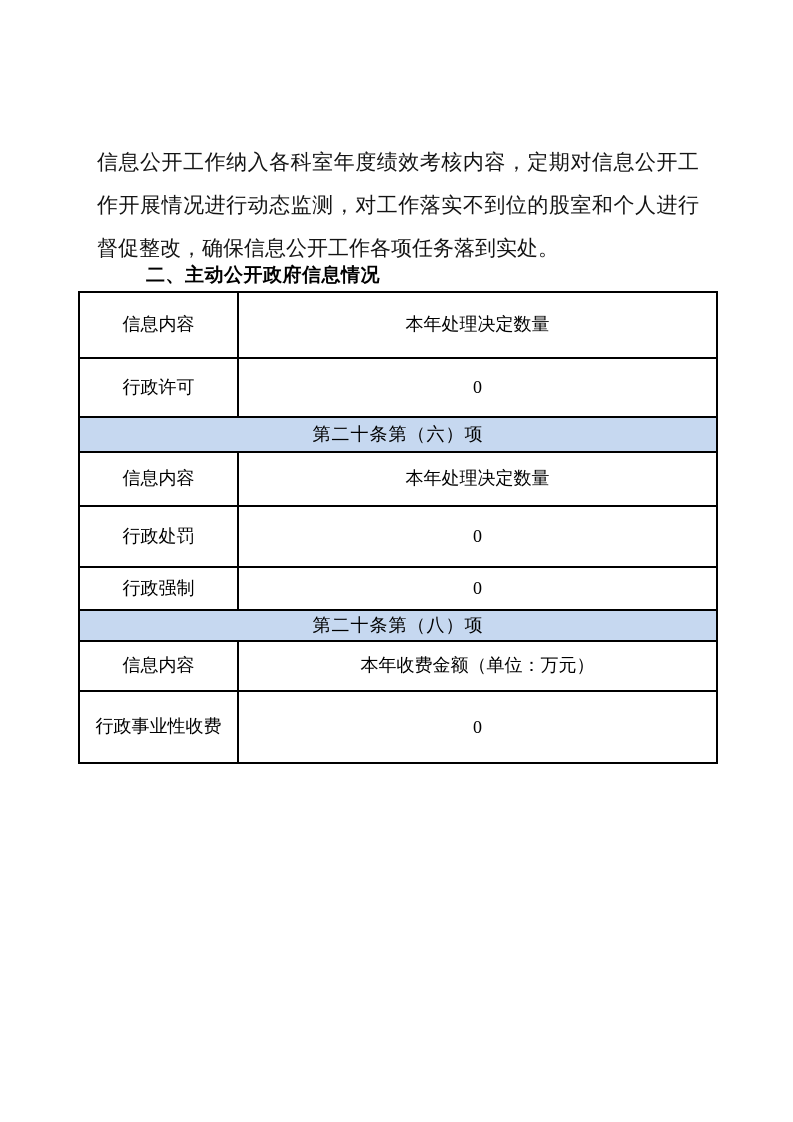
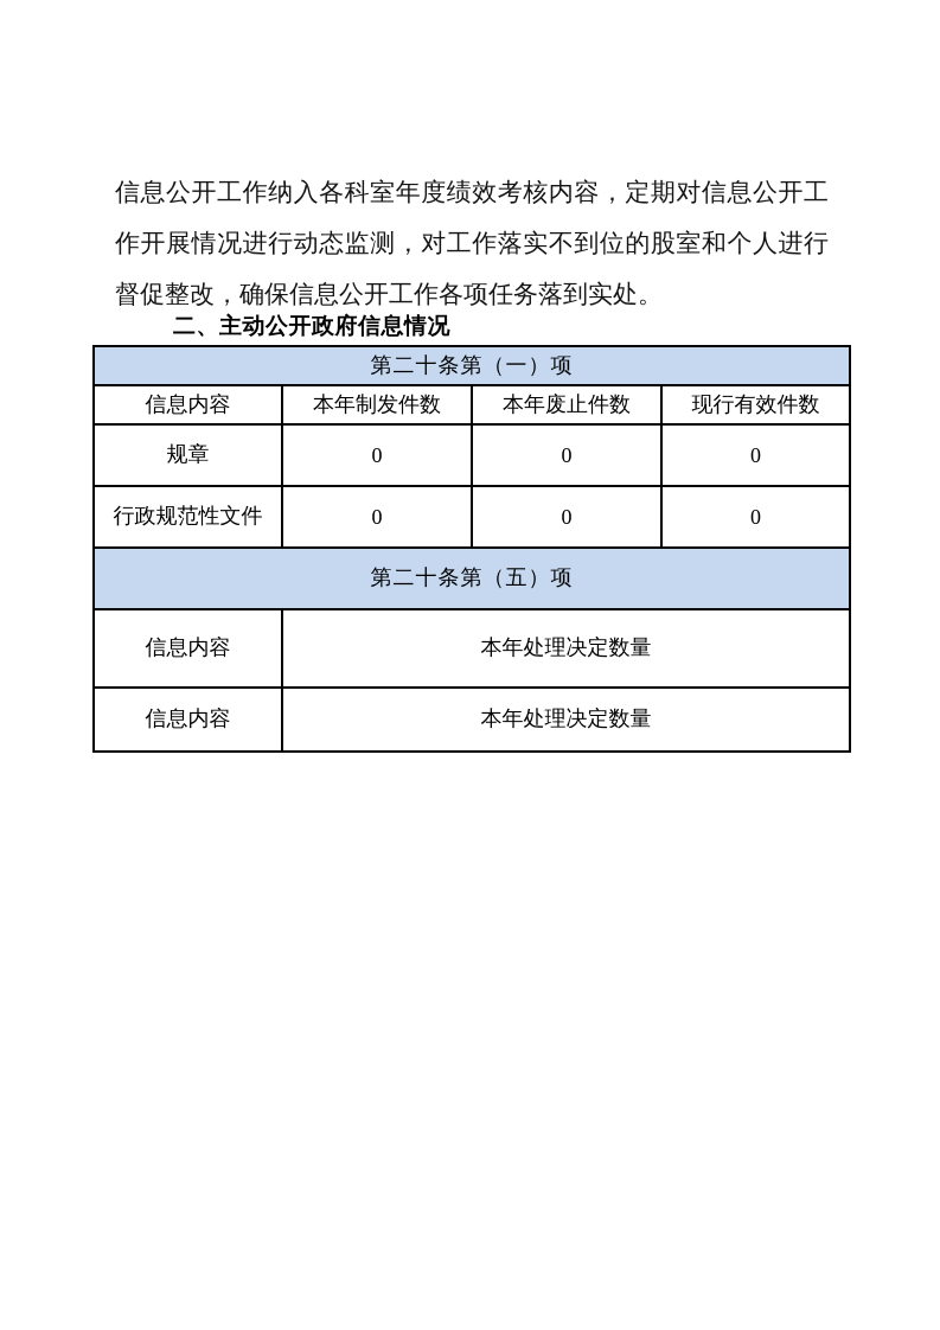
  信息公开工作纳入各科室年度绩效考核内容，定期对信息公开工作开展情况进行动态监测，对工作落实不到位的股室和个人进行督促整改，确保信息公开工作各项任务落到实处。
  二、主动公开政府信息情况
+ 第二十条第（一）项
+ 信息内容	本年制发件数	本年废止件数	现行有效件数
+ 规章	0	0	0
+ 行政规范性文件	0	0	0
+ 第二十条第（五）项
  信息内容	本年处理决定数量
- 行政许可	0
- 第二十条第（六）项
  信息内容	本年处理决定数量
- 行政处罚	0
- 行政强制	0
- 第二十条第（八）项
- 信息内容	本年收费金额（单位：万元）
- 行政事业性收费	0
